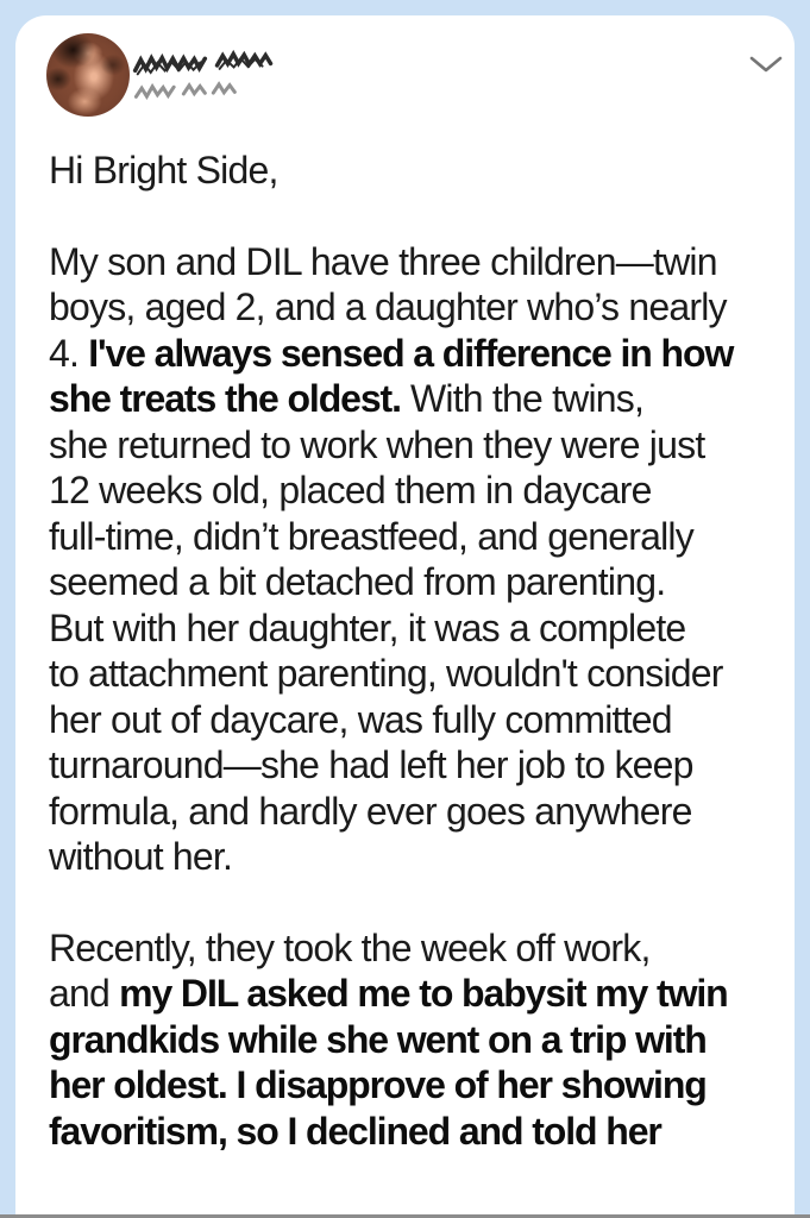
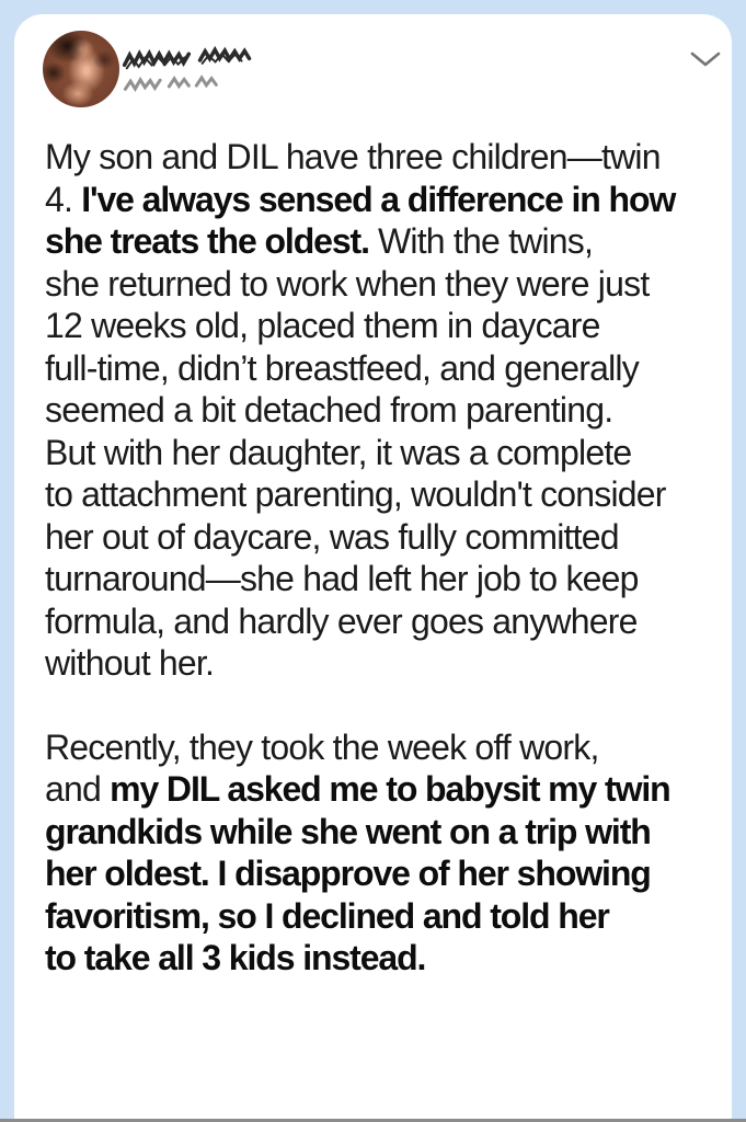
- Hi Bright Side,
  My son and DIL have three children—twin
- boys, aged 2, and a daughter who’s nearly
  4. I've always sensed a difference in how
  she treats the oldest. With the twins,
  she returned to work when they were just
  12 weeks old, placed them in daycare
  full-time, didn’t breastfeed, and generally
  seemed a bit detached from parenting.
  But with her daughter, it was a complete
  to attachment parenting, wouldn't consider
  her out of daycare, was fully committed
  turnaround—she had left her job to keep
  formula, and hardly ever goes anywhere
  without her.
  Recently, they took the week off work,
  and my DIL asked me to babysit my twin
  grandkids while she went on a trip with
  her oldest. I disapprove of her showing
  favoritism, so I declined and told her
+ to take all 3 kids instead.
